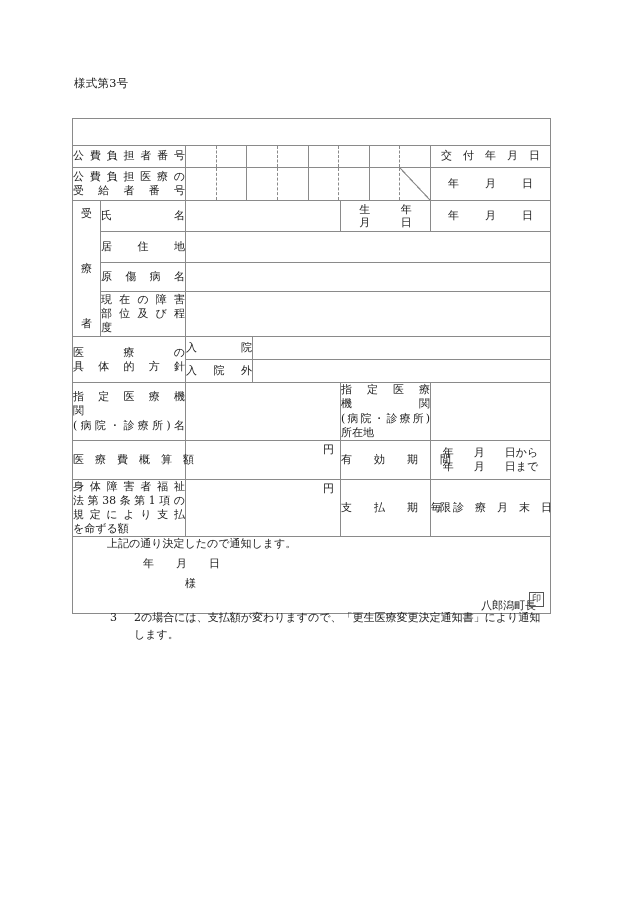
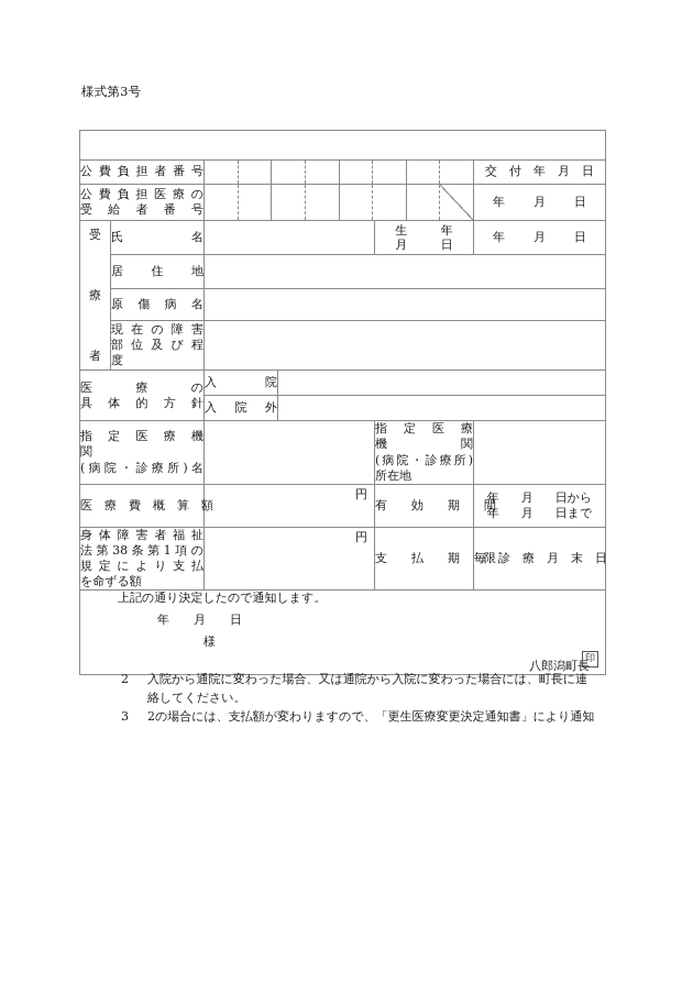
  様式第3号
  公費負担者番号		交 付 年 月 日
  公費負担医療の 受 給 者 番 号		年 月 日
  受 療 者	氏 名		生 年 月 日	年 月 日
  居 住 地
  原 傷 病 名
  現在の障害 部位及び程 度
  医 療 の 具 体 的 方 針	入 院
  入 院 外
  指 定 医 療 機 関 (病院・診療所)名		指 定 医 療 機 関 (病院・診療所) 所在地
  医 療 費 概 算	円	有 効 期	年 月 日から 年 月 日まで
  身体障害者福祉 法第38条第1項の 規定により支払 を命ずる額	円	支 払 期	毎 診 療 月 末 日
  上記の通り決定したので通知します。 年 月 日 様 八郎潟町長 印
+ 2
+ 入院から通院に変わった場合、又は通院から入院に変わった場合には、町長に連
+ 絡してください。
  3
  2の場合には、支払額が変わりますので、「更生医療変更決定通知書」により通知
- します。
